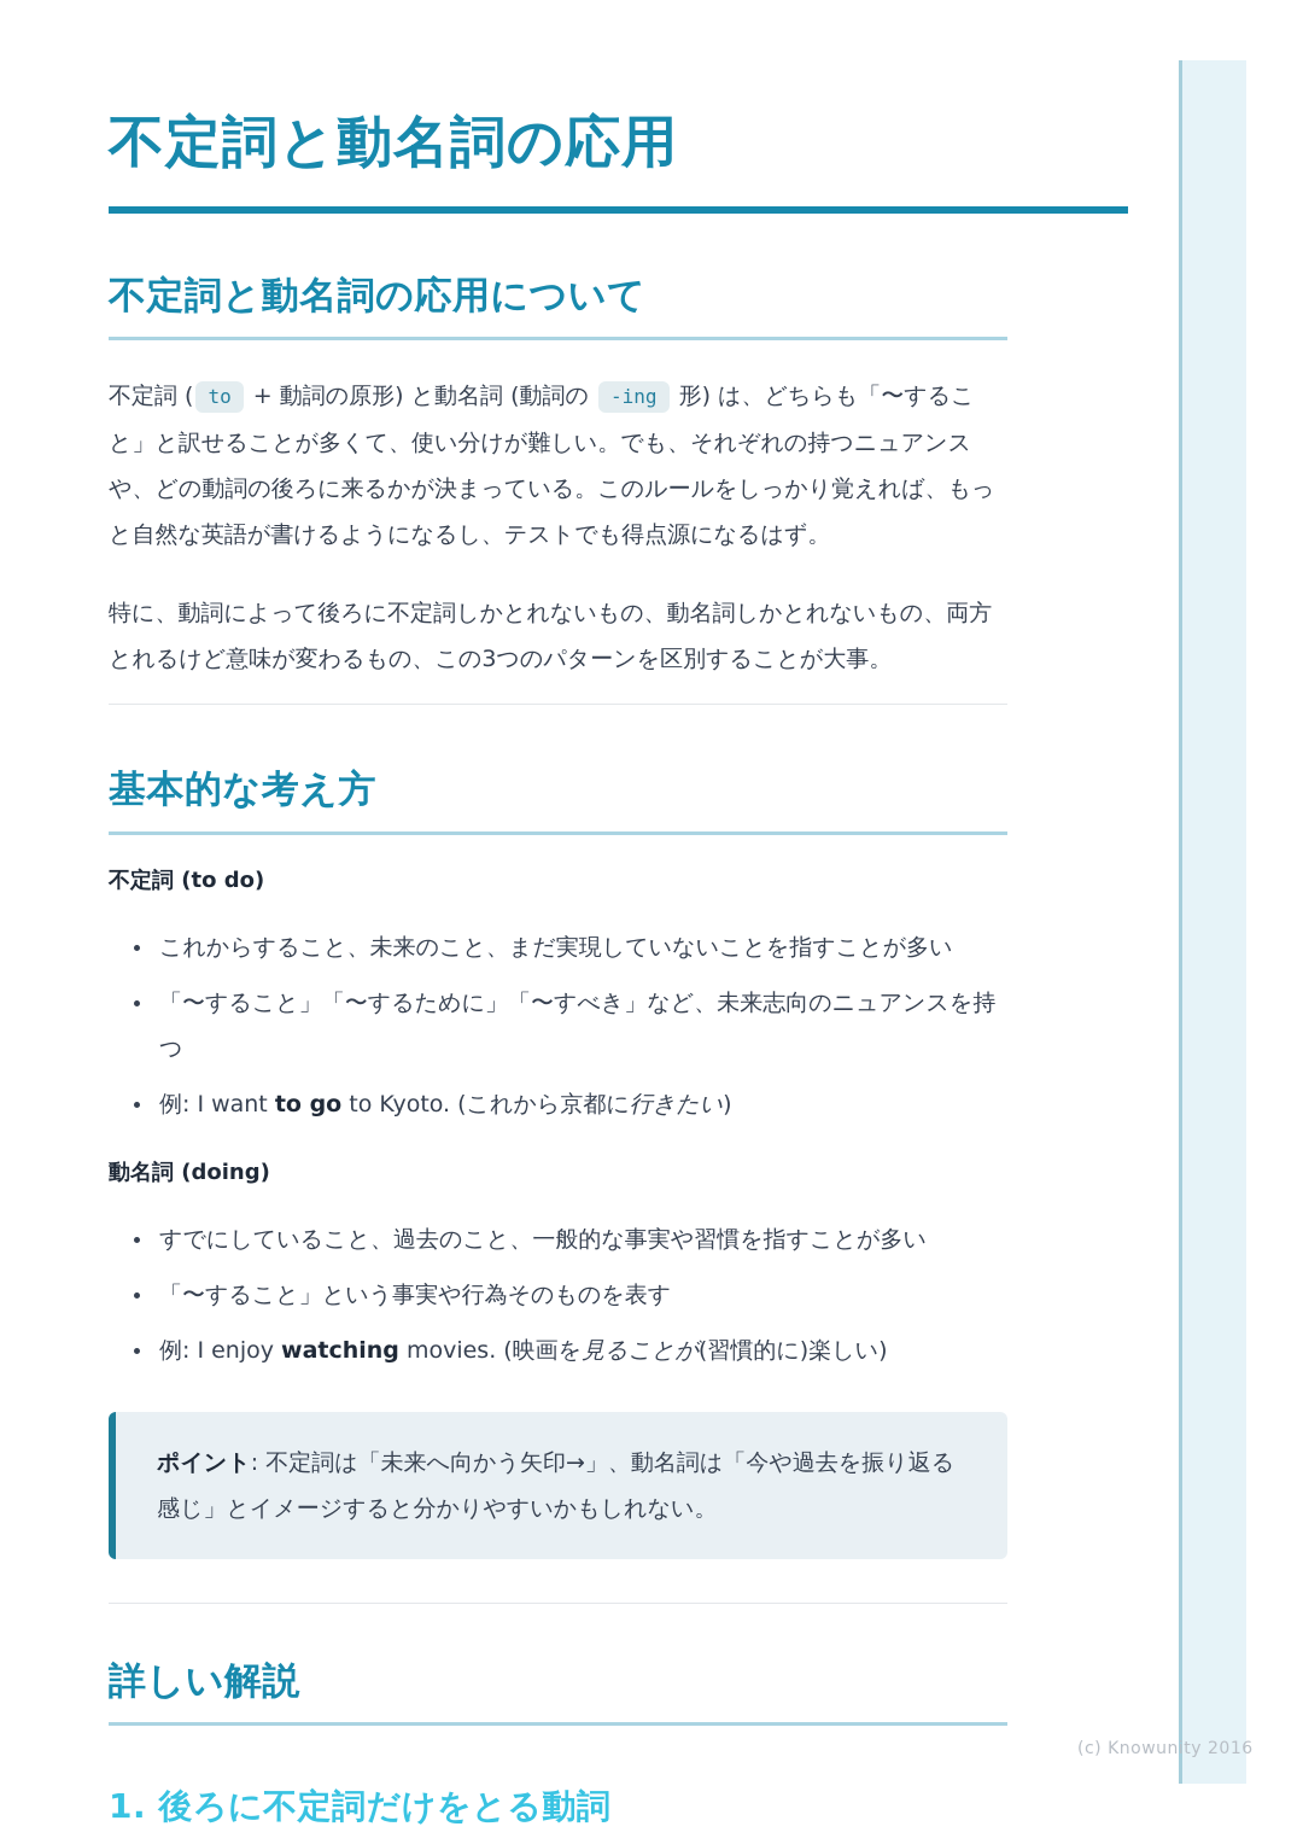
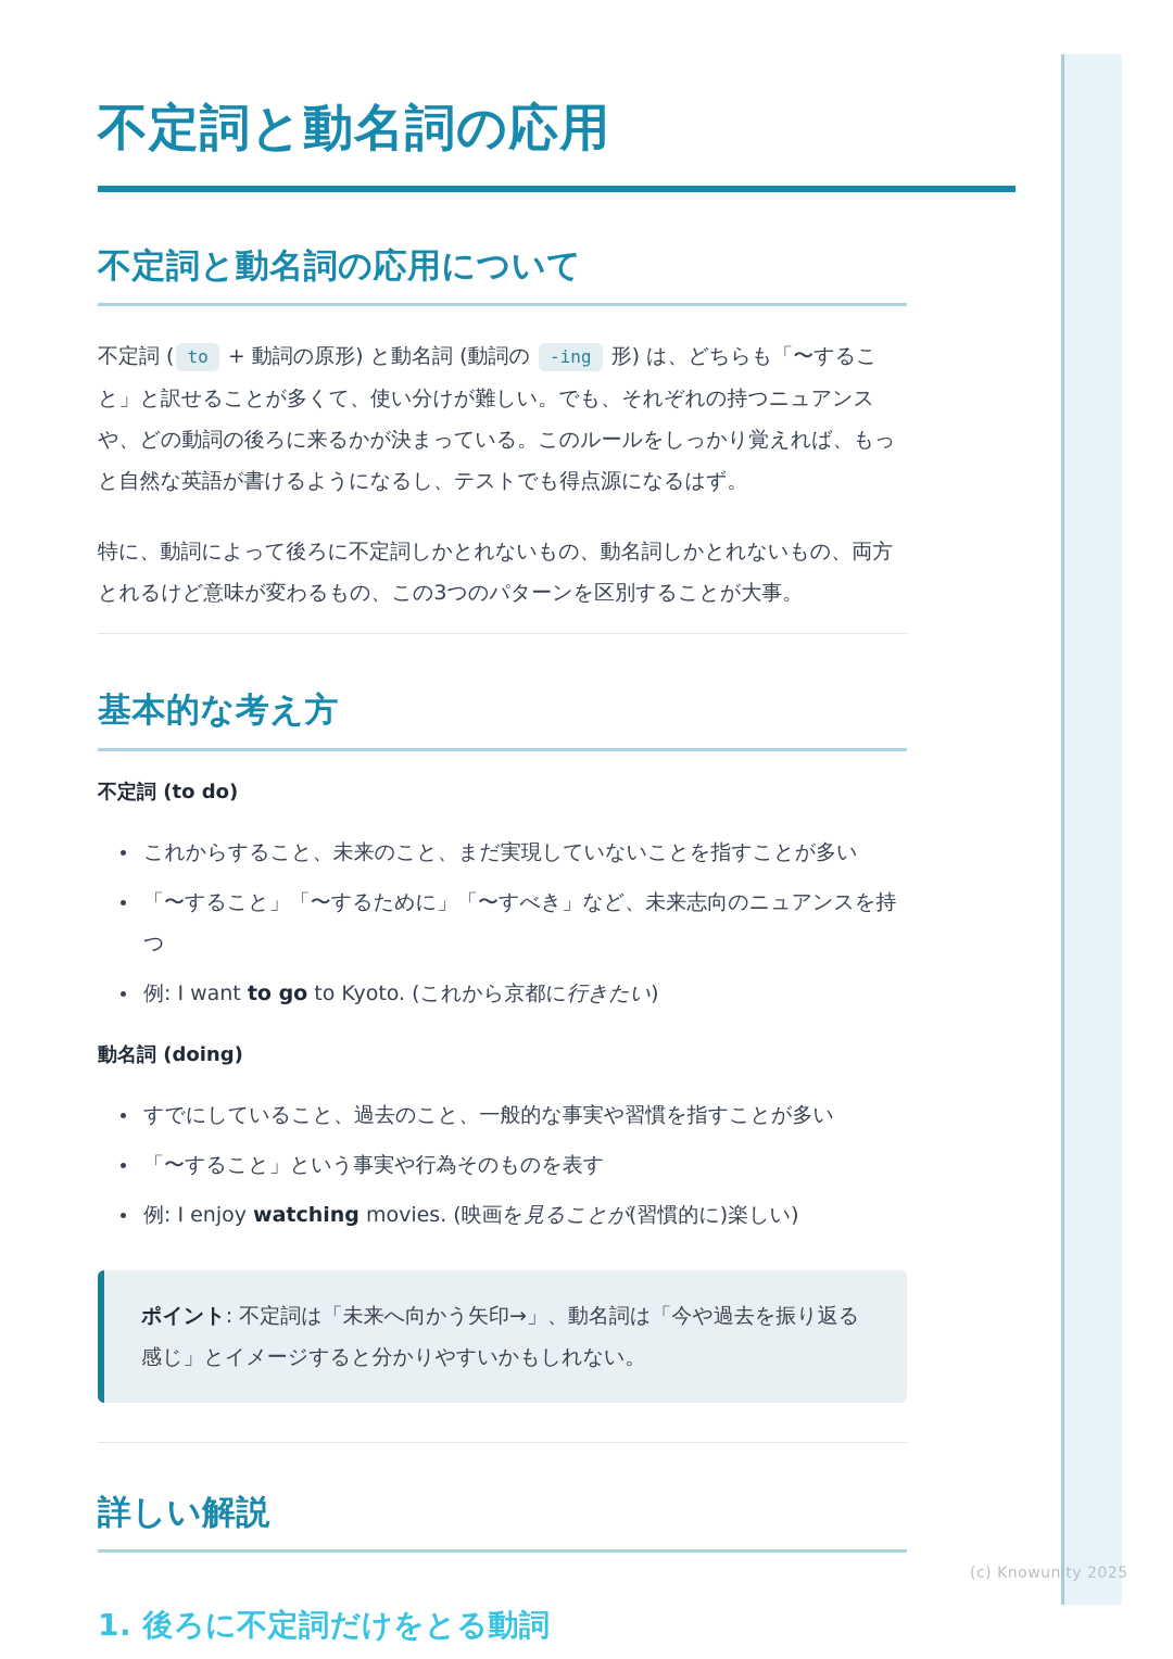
  不定詞と動名詞の応用
  不定詞と動名詞の応用について
  不定詞 ( to + 動詞の原形) と動名詞 (動詞の -ing 形) は、どちらも「〜すること」と訳せることが多くて、使い分けが難しい。でも、それぞれの持つニュアンスや、どの動詞の後ろに来るかが決まっている。このルールをしっかり覚えれば、もっと自然な英語が書けるようになるし、テストでも得点源になるはず。
  特に、動詞によって後ろに不定詞しかとれないもの、動名詞しかとれないもの、両方とれるけど意味が変わるもの、この3つのパターンを区別することが大事。
  基本的な考え方
  不定詞 (to do)
  これからすること、未来のこと、まだ実現していないことを指すことが多い
  「〜すること」「〜するために」「〜すべき」など、未来志向のニュアンスを持つ
  例: I want to go to Kyoto. (これから京都に行きたい)
  動名詞 (doing)
  すでにしていること、過去のこと、一般的な事実や習慣を指すことが多い
  「〜すること」という事実や行為そのものを表す
  例: I enjoy watching movies. (映画を見ることが(習慣的に)楽しい)
  ポイント: 不定詞は「未来へ向かう矢印→」、動名詞は「今や過去を振り返る感じ」とイメージすると分かりやすいかもしれない。
  詳しい解説
  1. 後ろに不定詞だけをとる動詞
- (c) Knowunity 2016
+ (c) Knowunity 2025
